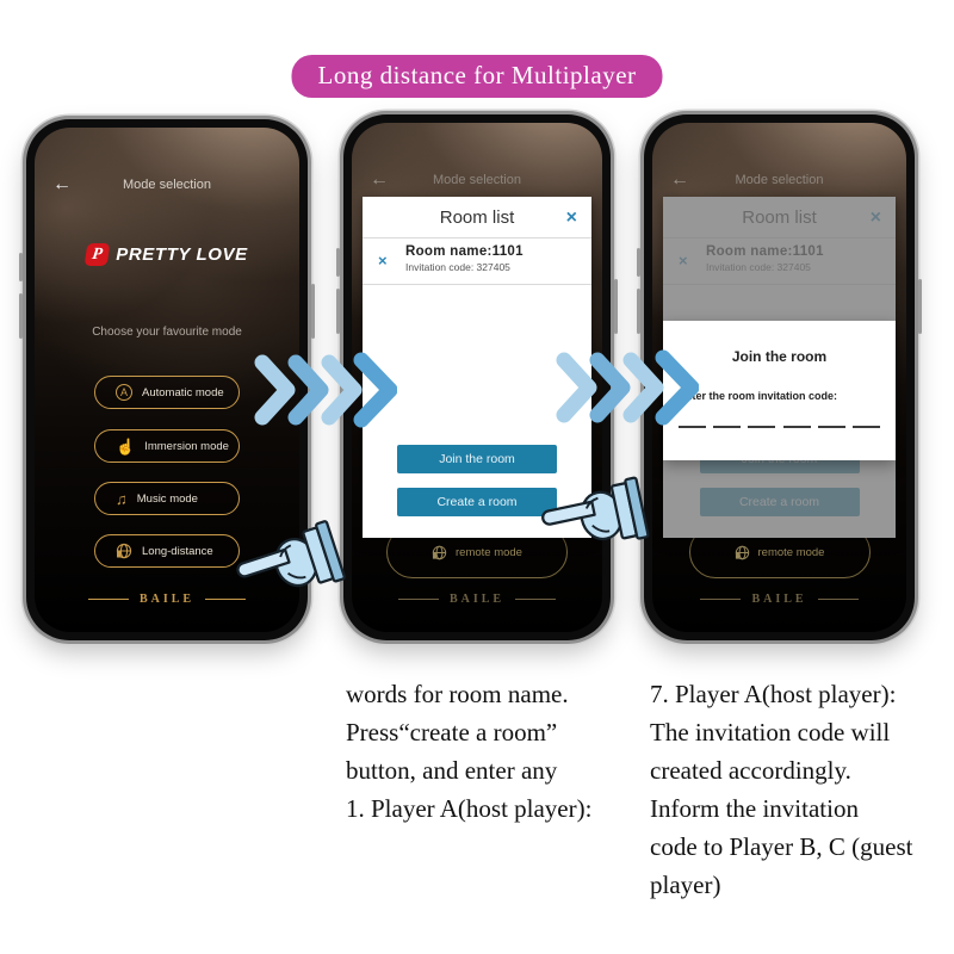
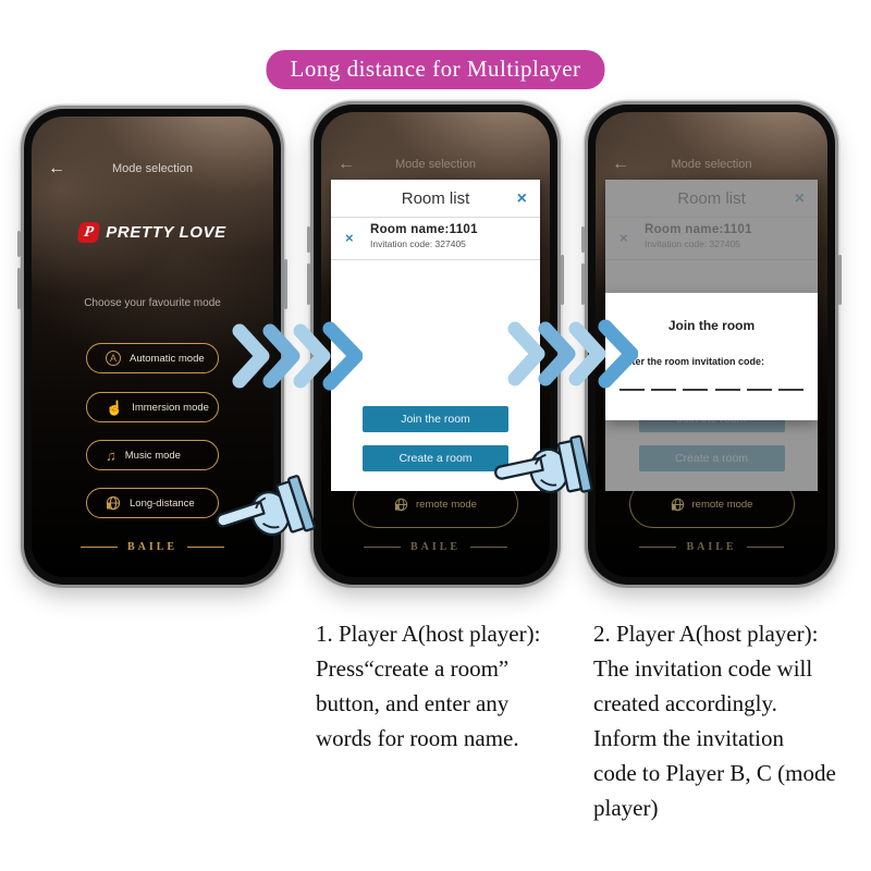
  Long distance for Multiplayer
  ←
  Mode selection
  PRETTY LOVE
  Choose your favourite mode
  A
  Automatic mode
  ☝
  Immersion mode
  ♫
  Music mode
  Long-distance
  BAILE
  ←
  Mode selection
  remote mode
  Room list
  ×
  ×
  Room name:1101
  Invitation code: 327405
  Join the room
  Create a room
  BAILE
  ←
  Mode selection
  remote mode
  Room list
  ×
  ×
  Room name:1101
  Invitation code: 327405
  Create a room
  Join the room
  er the room invitation code:
  BAILE
- words for room name.
+ 1. Player A(host player):
  Press“create a room”
  button, and enter any
- 1. Player A(host player):
+ words for room name.
- 7. Player A(host player):
+ 2. Player A(host player):
  The invitation code will
  created accordingly.
  Inform the invitation
- code to Player B, C (guest
+ code to Player B, C (mode
  player)
